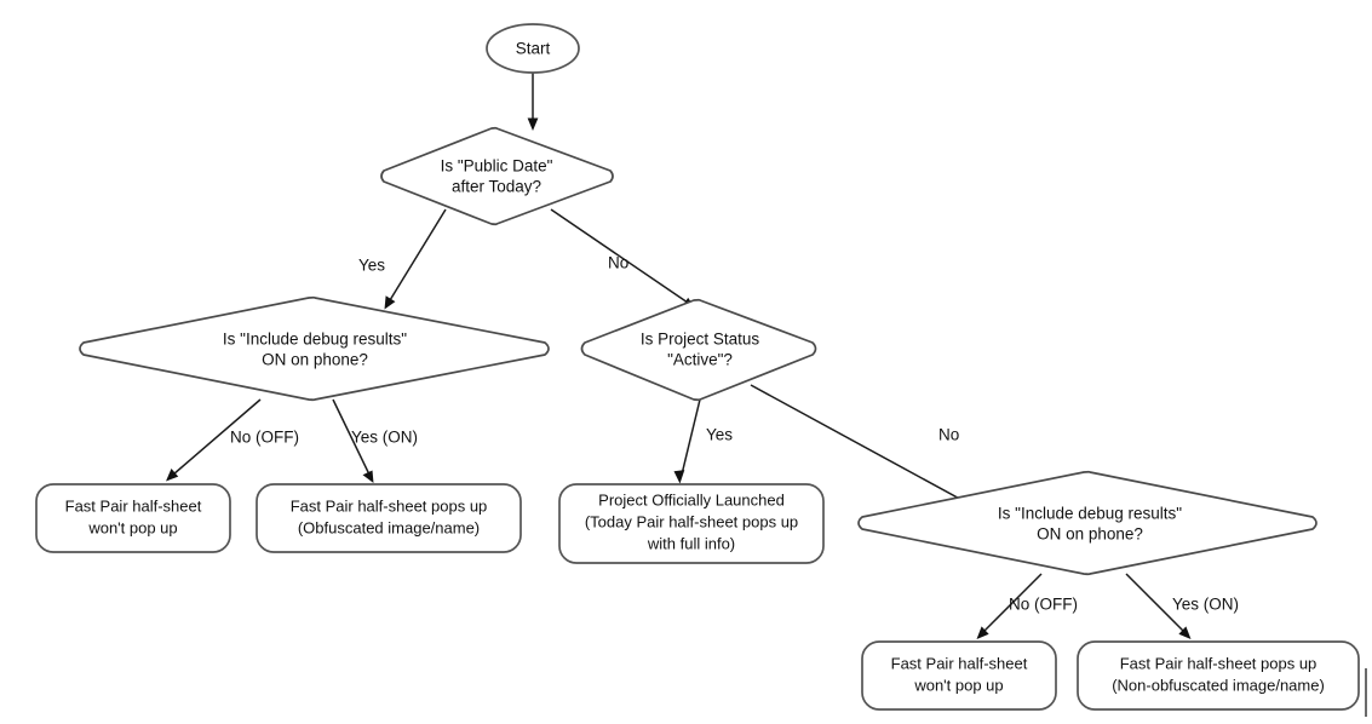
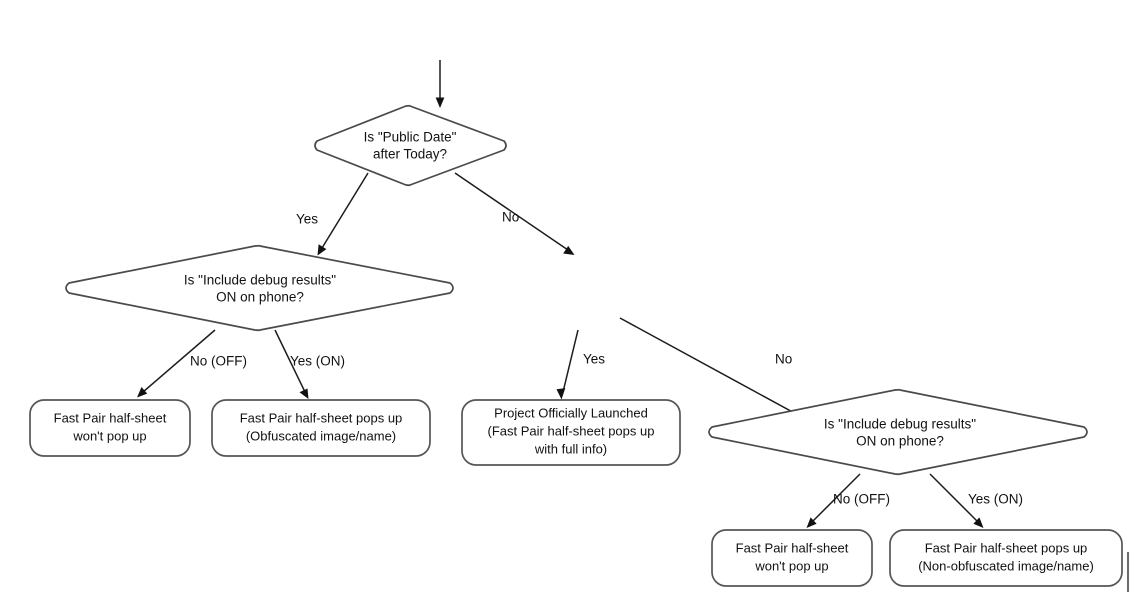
  Yes
  No
  No (OFF)
  Yes (ON)
  Yes
  No
  No (OFF)
  Yes (ON)
- Start
  Is "Public Date"
  after Today?
  Is "Include debug results"
  ON on phone?
- Is Project Status
- "Active"?
  Is "Include debug results"
  ON on phone?
  Fast Pair half-sheet
  won't pop up
  Fast Pair half-sheet pops up
  (Obfuscated image/name)
  Project Officially Launched
- (Today Pair half-sheet pops up
+ (Fast Pair half-sheet pops up
  with full info)
  Fast Pair half-sheet
  won't pop up
  Fast Pair half-sheet pops up
  (Non-obfuscated image/name)
